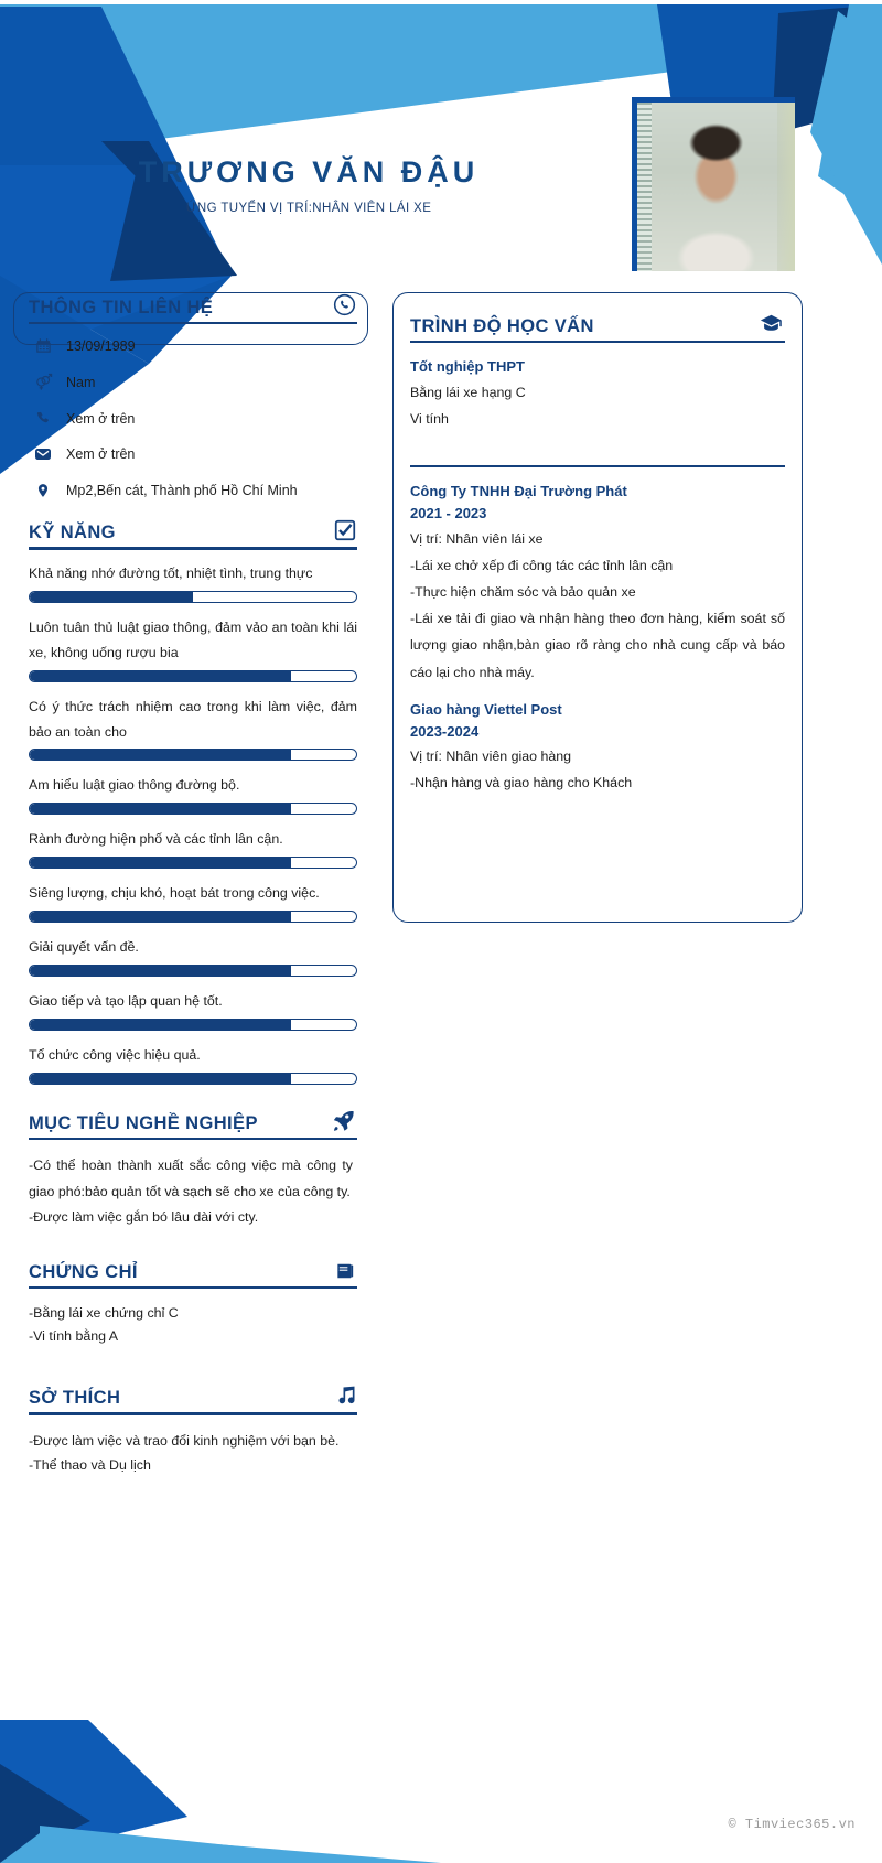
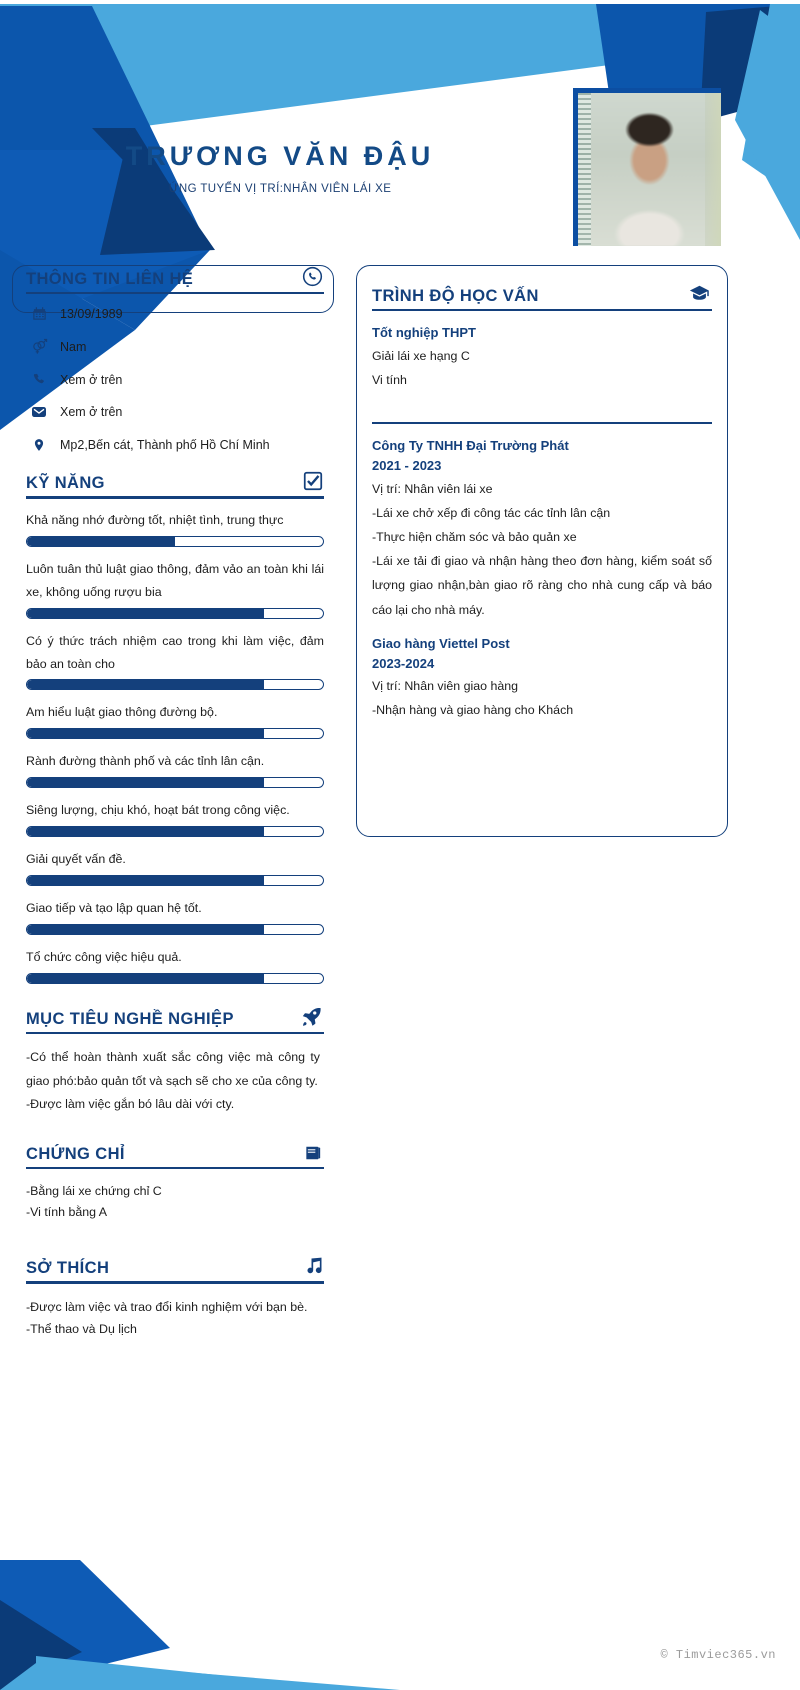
  TRƯƠNG VĂN ĐẬU
  ỨNG TUYỂN VỊ TRÍ:NHÂN VIÊN LÁI XE
  THÔNG TIN LIÊN HỆ
  13/09/1989
  Nam
  Xem ở trên
  Xem ở trên
  Mp2,Bến cát, Thành phố Hồ Chí Minh
  KỸ NĂNG
  Khả năng nhớ đường tốt, nhiệt tình, trung thực
  Luôn tuân thủ luật giao thông, đảm vảo an toàn khi lái xe, không uống rượu bia
  Có ý thức trách nhiệm cao trong khi làm việc, đảm bảo an toàn cho
  Am hiểu luật giao thông đường bộ.
- Rành đường hiện phố và các tỉnh lân cận.
+ Rành đường thành phố và các tỉnh lân cận.
  Siêng lượng, chịu khó, hoạt bát trong công việc.
  Giải quyết vấn đề.
  Giao tiếp và tạo lập quan hệ tốt.
  Tổ chức công việc hiệu quả.
  MỤC TIÊU NGHỀ NGHIỆP
  -Có thể hoàn thành xuất sắc công việc mà công ty giao phó:bảo quản tốt và sạch sẽ cho xe của công ty.
  -Được làm việc gắn bó lâu dài với cty.
  CHỨNG CHỈ
  -Bằng lái xe chứng chỉ C
  -Vi tính bằng A
  SỞ THÍCH
  -Được làm việc và trao đổi kinh nghiệm với bạn bè.
  -Thể thao và Dụ lịch
  TRÌNH ĐỘ HỌC VẤN
  Tốt nghiệp THPT
- Bằng lái xe hạng C
+ Giải lái xe hạng C
  Vi tính
  Công Ty TNHH Đại Trường Phát
  2021 - 2023
  Vị trí: Nhân viên lái xe
  -Lái xe chở xếp đi công tác các tỉnh lân cận
  -Thực hiện chăm sóc và bảo quản xe
  -Lái xe tải đi giao và nhận hàng theo đơn hàng, kiểm soát số lượng giao nhận,bàn giao rõ ràng cho nhà cung cấp và báo cáo lại cho nhà máy.
  Giao hàng Viettel Post
  2023-2024
  Vị trí: Nhân viên giao hàng
  -Nhận hàng và giao hàng cho Khách
  © Timviec365.vn
